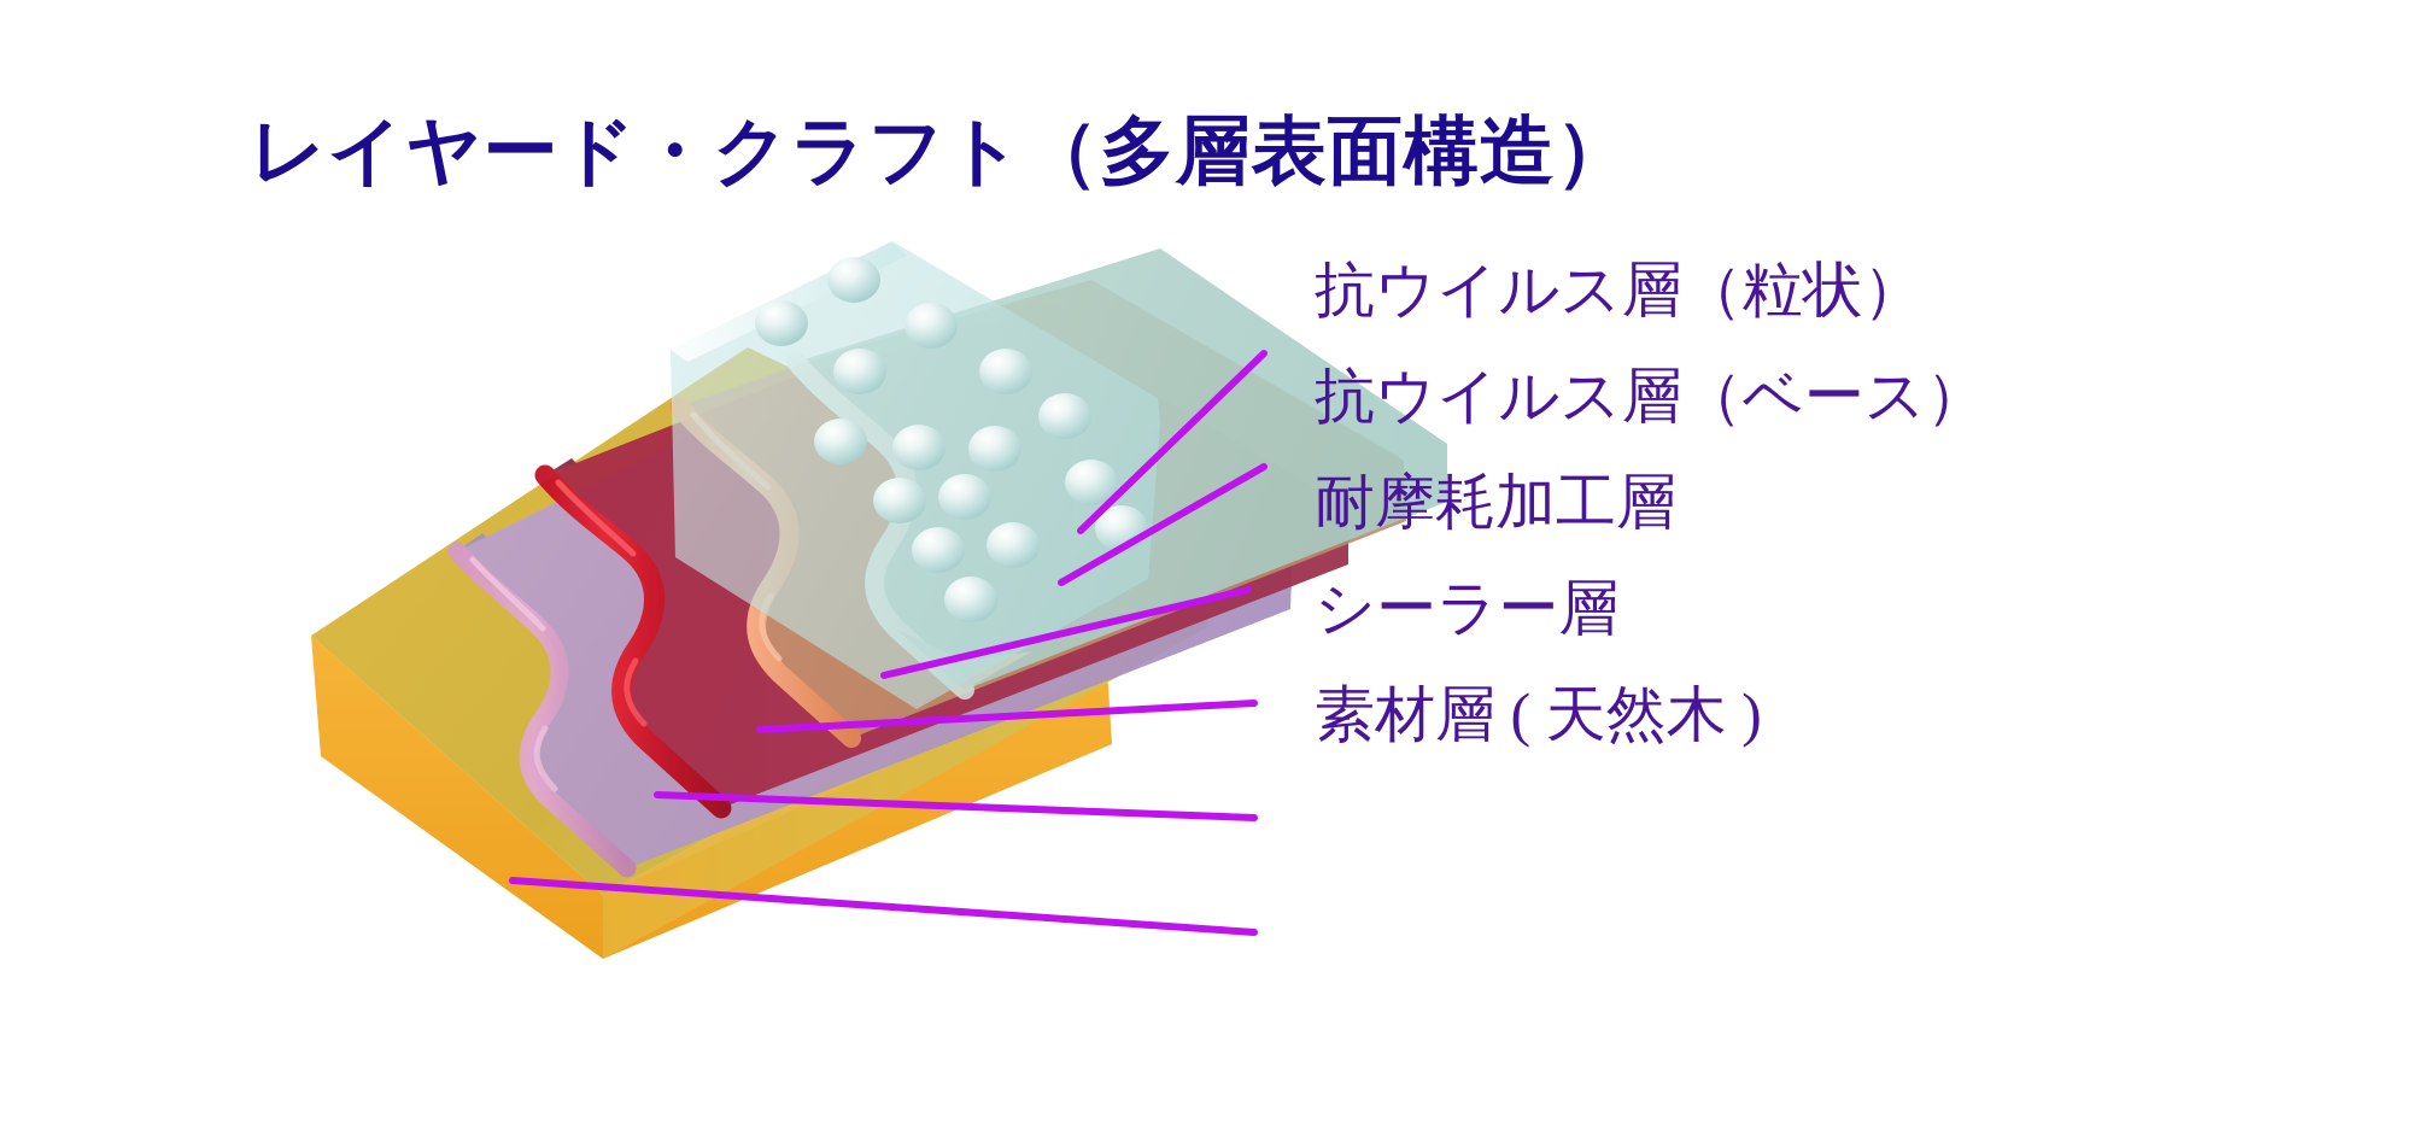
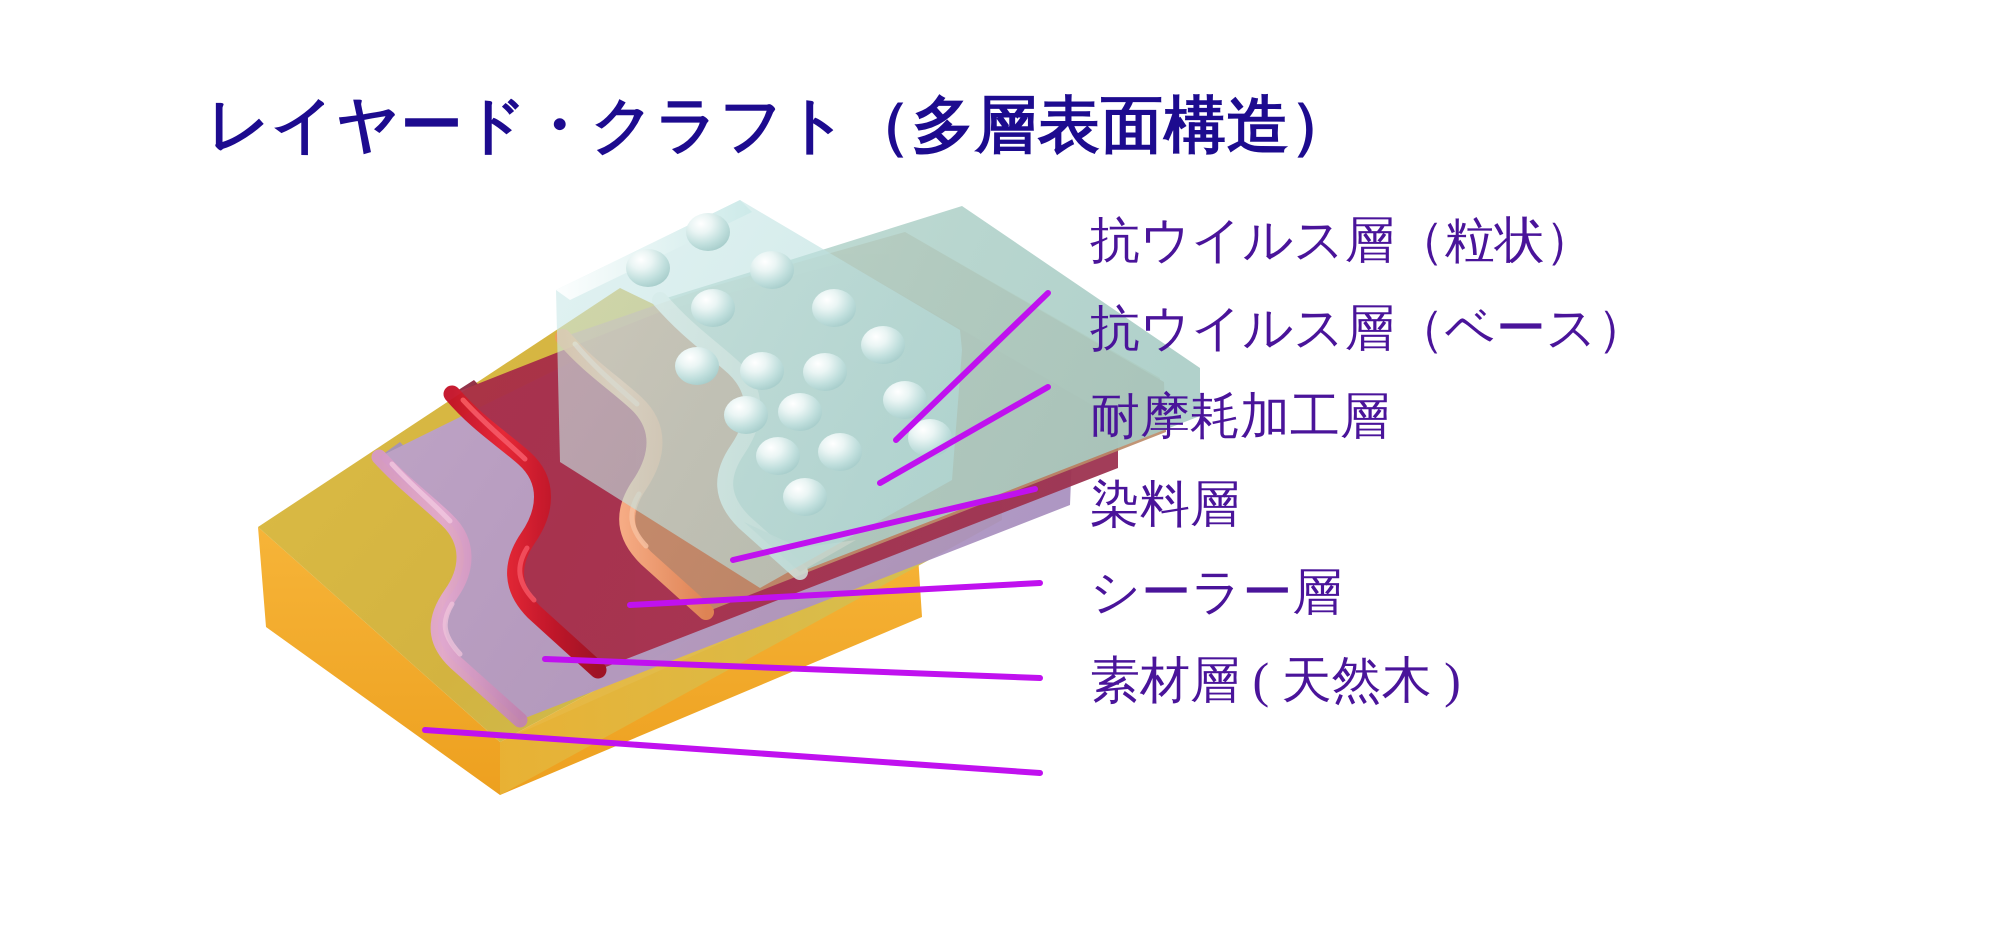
  レイヤード・クラフト（多層表面構造）
  抗ウイルス層（粒状）
  抗ウイルス層（ベース）
  耐摩耗加工層
+ 染料層
  シーラー層
  素材層 ( 天然木 )
